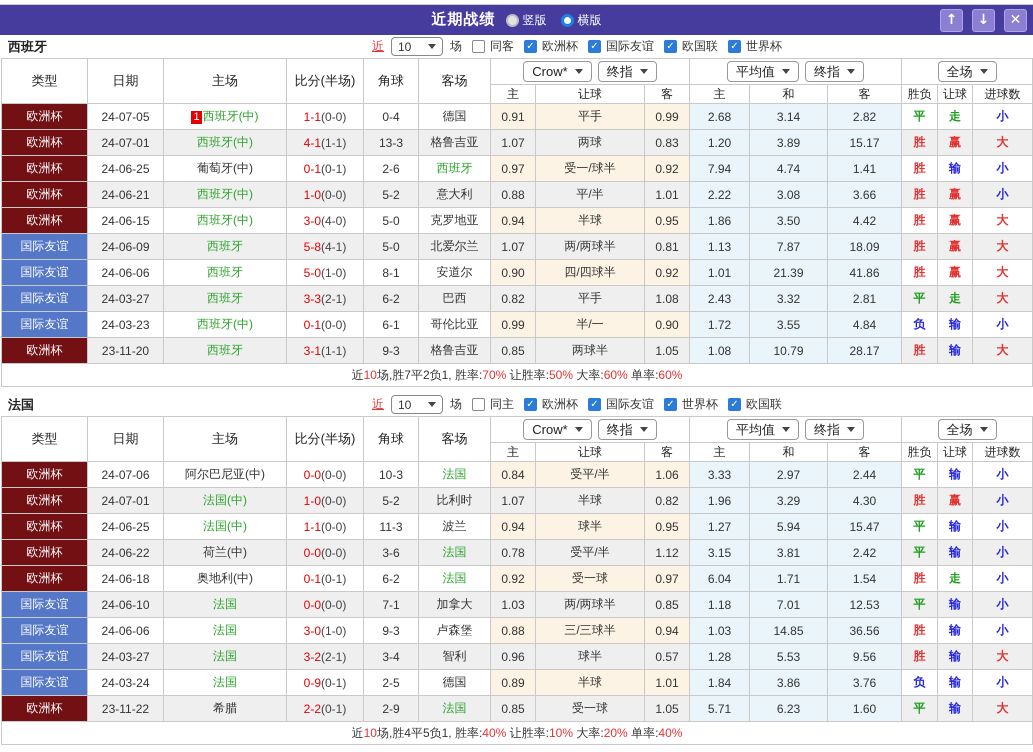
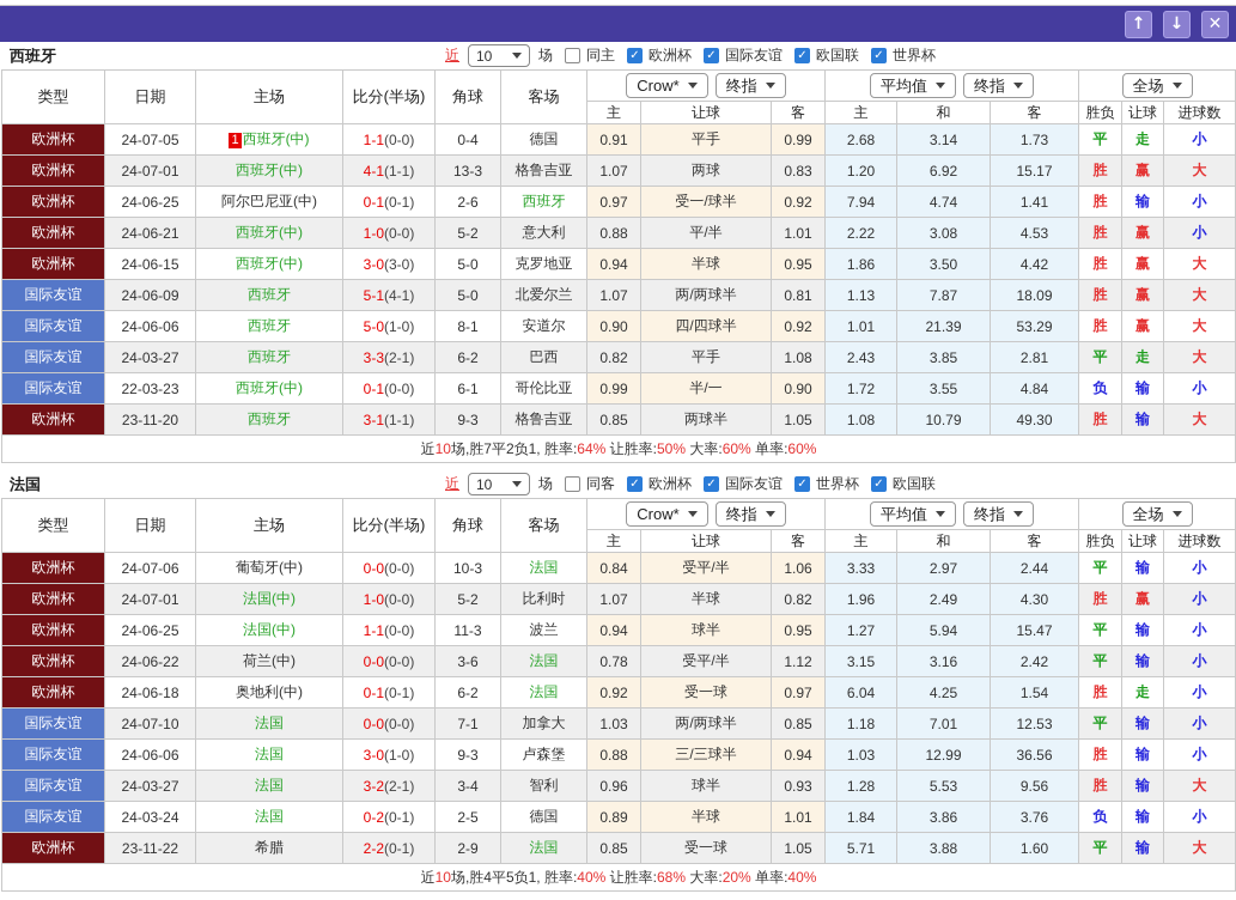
- 近期战绩
- 竖版
- 横版
  ↑
  ↓
  ✕
  西班牙
  近
  10
  场
- 同客
+ 同主
  ✓
  欧洲杯
  ✓
  国际友谊
  ✓
  欧国联
  ✓
  世界杯
  类型	日期	主场	比分(半场)	角球	客场	Crow* 终指	平均值 终指	全场
  主	让球	客	主	和	客	胜负	让球	进球数
- 欧洲杯	24-07-05	1 西班牙(中)	1-1(0-0)	0-4	德国	0.91	平手	0.99	2.68	3.14	2.82	平	走	小
+ 欧洲杯	24-07-05	1 西班牙(中)	1-1(0-0)	0-4	德国	0.91	平手	0.99	2.68	3.14	1.73	平	走	小
- 欧洲杯	24-07-01	西班牙(中)	4-1(1-1)	13-3	格鲁吉亚	1.07	两球	0.83	1.20	3.89	15.17	胜	赢	大
+ 欧洲杯	24-07-01	西班牙(中)	4-1(1-1)	13-3	格鲁吉亚	1.07	两球	0.83	1.20	6.92	15.17	胜	赢	大
- 欧洲杯	24-06-25	葡萄牙(中)	0-1(0-1)	2-6	西班牙	0.97	受一/球半	0.92	7.94	4.74	1.41	胜	输	小
+ 欧洲杯	24-06-25	阿尔巴尼亚(中)	0-1(0-1)	2-6	西班牙	0.97	受一/球半	0.92	7.94	4.74	1.41	胜	输	小
- 欧洲杯	24-06-21	西班牙(中)	1-0(0-0)	5-2	意大利	0.88	平/半	1.01	2.22	3.08	3.66	胜	赢	小
+ 欧洲杯	24-06-21	西班牙(中)	1-0(0-0)	5-2	意大利	0.88	平/半	1.01	2.22	3.08	4.53	胜	赢	小
- 欧洲杯	24-06-15	西班牙(中)	3-0(4-0)	5-0	克罗地亚	0.94	半球	0.95	1.86	3.50	4.42	胜	赢	大
+ 欧洲杯	24-06-15	西班牙(中)	3-0(3-0)	5-0	克罗地亚	0.94	半球	0.95	1.86	3.50	4.42	胜	赢	大
- 国际友谊	24-06-09	西班牙	5-8(4-1)	5-0	北爱尔兰	1.07	两/两球半	0.81	1.13	7.87	18.09	胜	赢	大
+ 国际友谊	24-06-09	西班牙	5-1(4-1)	5-0	北爱尔兰	1.07	两/两球半	0.81	1.13	7.87	18.09	胜	赢	大
- 国际友谊	24-06-06	西班牙	5-0(1-0)	8-1	安道尔	0.90	四/四球半	0.92	1.01	21.39	41.86	胜	赢	大
+ 国际友谊	24-06-06	西班牙	5-0(1-0)	8-1	安道尔	0.90	四/四球半	0.92	1.01	21.39	53.29	胜	赢	大
- 国际友谊	24-03-27	西班牙	3-3(2-1)	6-2	巴西	0.82	平手	1.08	2.43	3.32	2.81	平	走	大
+ 国际友谊	24-03-27	西班牙	3-3(2-1)	6-2	巴西	0.82	平手	1.08	2.43	3.85	2.81	平	走	大
- 国际友谊	24-03-23	西班牙(中)	0-1(0-0)	6-1	哥伦比亚	0.99	半/一	0.90	1.72	3.55	4.84	负	输	小
+ 国际友谊	22-03-23	西班牙(中)	0-1(0-0)	6-1	哥伦比亚	0.99	半/一	0.90	1.72	3.55	4.84	负	输	小
- 欧洲杯	23-11-20	西班牙	3-1(1-1)	9-3	格鲁吉亚	0.85	两球半	1.05	1.08	10.79	28.17	胜	输	大
+ 欧洲杯	23-11-20	西班牙	3-1(1-1)	9-3	格鲁吉亚	0.85	两球半	1.05	1.08	10.79	49.30	胜	输	大
- 近10场,胜7平2负1, 胜率:70% 让胜率:50% 大率:60% 单率:60%
+ 近10场,胜7平2负1, 胜率:64% 让胜率:50% 大率:60% 单率:60%
  法国
  近
  10
  场
- 同主
+ 同客
  ✓
  欧洲杯
  ✓
  国际友谊
  ✓
  世界杯
  ✓
  欧国联
  类型	日期	主场	比分(半场)	角球	客场	Crow* 终指	平均值 终指	全场
  主	让球	客	主	和	客	胜负	让球	进球数
- 欧洲杯	24-07-06	阿尔巴尼亚(中)	0-0(0-0)	10-3	法国	0.84	受平/半	1.06	3.33	2.97	2.44	平	输	小
+ 欧洲杯	24-07-06	葡萄牙(中)	0-0(0-0)	10-3	法国	0.84	受平/半	1.06	3.33	2.97	2.44	平	输	小
- 欧洲杯	24-07-01	法国(中)	1-0(0-0)	5-2	比利时	1.07	半球	0.82	1.96	3.29	4.30	胜	赢	小
+ 欧洲杯	24-07-01	法国(中)	1-0(0-0)	5-2	比利时	1.07	半球	0.82	1.96	2.49	4.30	胜	赢	小
  欧洲杯	24-06-25	法国(中)	1-1(0-0)	11-3	波兰	0.94	球半	0.95	1.27	5.94	15.47	平	输	小
- 欧洲杯	24-06-22	荷兰(中)	0-0(0-0)	3-6	法国	0.78	受平/半	1.12	3.15	3.81	2.42	平	输	小
+ 欧洲杯	24-06-22	荷兰(中)	0-0(0-0)	3-6	法国	0.78	受平/半	1.12	3.15	3.16	2.42	平	输	小
- 欧洲杯	24-06-18	奥地利(中)	0-1(0-1)	6-2	法国	0.92	受一球	0.97	6.04	1.71	1.54	胜	走	小
+ 欧洲杯	24-06-18	奥地利(中)	0-1(0-1)	6-2	法国	0.92	受一球	0.97	6.04	4.25	1.54	胜	走	小
- 国际友谊	24-06-10	法国	0-0(0-0)	7-1	加拿大	1.03	两/两球半	0.85	1.18	7.01	12.53	平	输	小
+ 国际友谊	24-07-10	法国	0-0(0-0)	7-1	加拿大	1.03	两/两球半	0.85	1.18	7.01	12.53	平	输	小
- 国际友谊	24-06-06	法国	3-0(1-0)	9-3	卢森堡	0.88	三/三球半	0.94	1.03	14.85	36.56	胜	输	小
+ 国际友谊	24-06-06	法国	3-0(1-0)	9-3	卢森堡	0.88	三/三球半	0.94	1.03	12.99	36.56	胜	输	小
- 国际友谊	24-03-27	法国	3-2(2-1)	3-4	智利	0.96	球半	0.57	1.28	5.53	9.56	胜	输	大
+ 国际友谊	24-03-27	法国	3-2(2-1)	3-4	智利	0.96	球半	0.93	1.28	5.53	9.56	胜	输	大
- 国际友谊	24-03-24	法国	0-9(0-1)	2-5	德国	0.89	半球	1.01	1.84	3.86	3.76	负	输	小
+ 国际友谊	24-03-24	法国	0-2(0-1)	2-5	德国	0.89	半球	1.01	1.84	3.86	3.76	负	输	小
- 欧洲杯	23-11-22	希腊	2-2(0-1)	2-9	法国	0.85	受一球	1.05	5.71	6.23	1.60	平	输	大
+ 欧洲杯	23-11-22	希腊	2-2(0-1)	2-9	法国	0.85	受一球	1.05	5.71	3.88	1.60	平	输	大
- 近10场,胜4平5负1, 胜率:40% 让胜率:10% 大率:20% 单率:40%
+ 近10场,胜4平5负1, 胜率:40% 让胜率:68% 大率:20% 单率:40%
